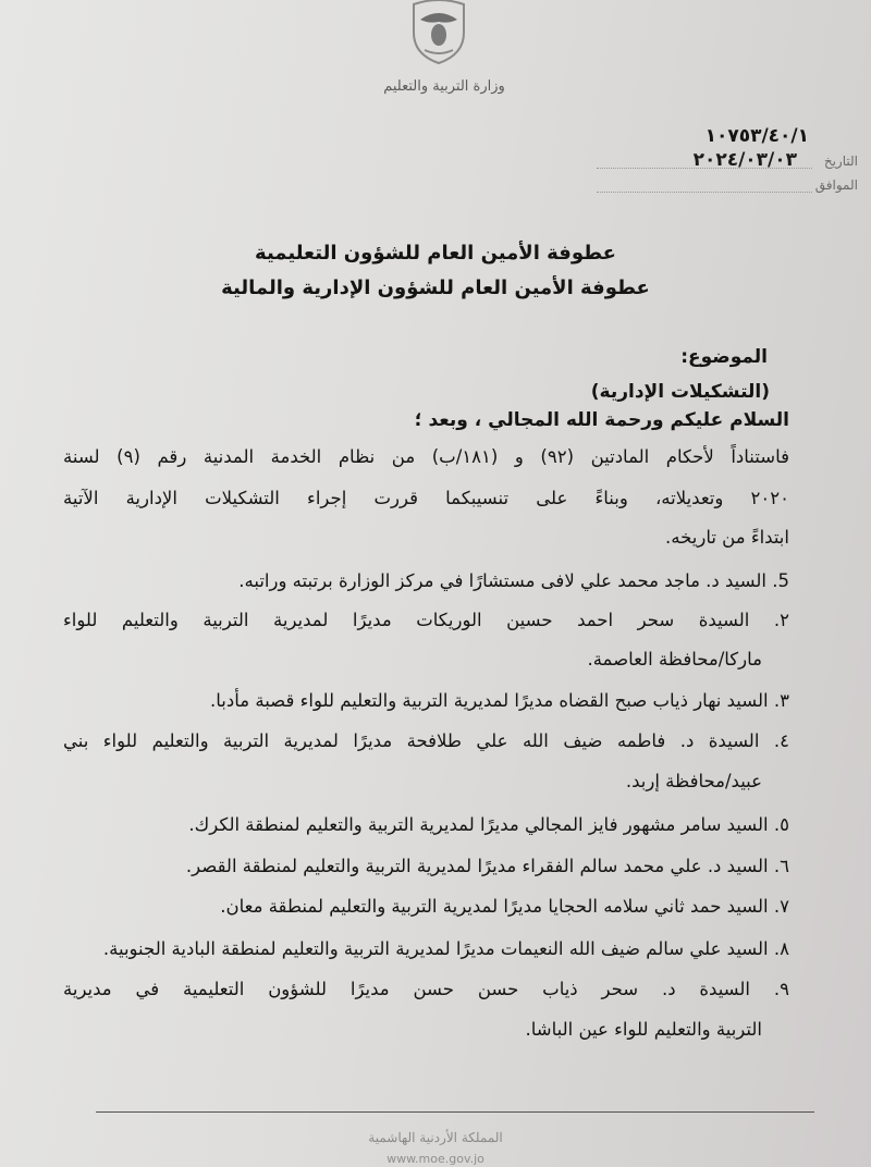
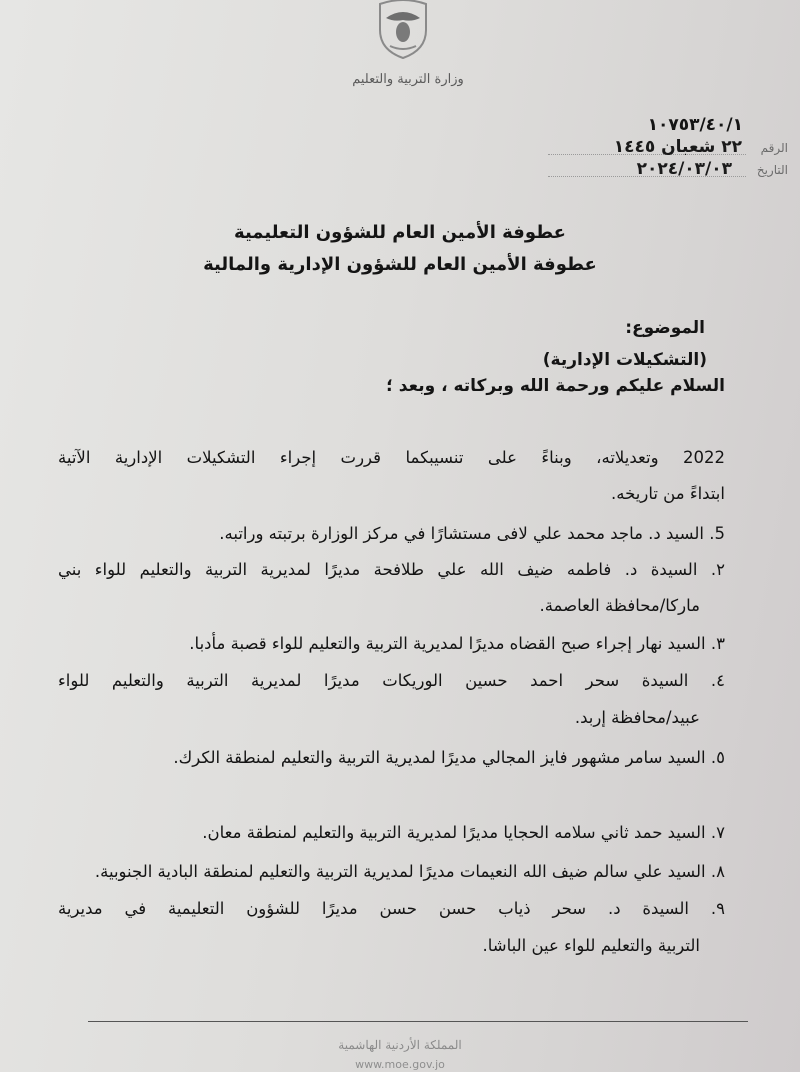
  وزارة التربية والتعليم
  ١٠٧٥٣/٤٠/١
+ الرقم
+ ٢٢ شعبان ١٤٤٥
  التاريخ
  ٢٠٢٤/٠٣/٠٣
- الموافق
  عطوفة الأمين العام للشؤون التعليمية
  عطوفة الأمين العام للشؤون الإدارية والمالية
  الموضوع:
  (التشكيلات الإدارية)
- السلام عليكم ورحمة الله المجالي ، وبعد ؛
+ السلام عليكم ورحمة الله وبركاته ، وبعد ؛
- فاستناداً لأحكام المادتين (٩٢) و (١٨١/ب) من نظام الخدمة المدنية رقم (٩) لسنة
- ٢٠٢٠ وتعديلاته، وبناءً على تنسيبكما قررت إجراء التشكيلات الإدارية الآتية
+ 2022 وتعديلاته، وبناءً على تنسيبكما قررت إجراء التشكيلات الإدارية الآتية
  ابتداءً من تاريخه.
  5. السيد د. ماجد محمد علي لافى مستشارًا في مركز الوزارة برتبته وراتبه.
- ٢. السيدة سحر احمد حسين الوريكات مديرًا لمديرية التربية والتعليم للواء
+ ٢. السيدة د. فاطمه ضيف الله علي طلافحة مديرًا لمديرية التربية والتعليم للواء بني
  ماركا/محافظة العاصمة.
- ٣. السيد نهار ذياب صبح القضاه مديرًا لمديرية التربية والتعليم للواء قصبة مأدبا.
+ ٣. السيد نهار إجراء صبح القضاه مديرًا لمديرية التربية والتعليم للواء قصبة مأدبا.
- ٤. السيدة د. فاطمه ضيف الله علي طلافحة مديرًا لمديرية التربية والتعليم للواء بني
+ ٤. السيدة سحر احمد حسين الوريكات مديرًا لمديرية التربية والتعليم للواء
  عبيد/محافظة إربد.
  ٥. السيد سامر مشهور فايز المجالي مديرًا لمديرية التربية والتعليم لمنطقة الكرك.
- ٦. السيد د. علي محمد سالم الفقراء مديرًا لمديرية التربية والتعليم لمنطقة القصر.
  ٧. السيد حمد ثاني سلامه الحجايا مديرًا لمديرية التربية والتعليم لمنطقة معان.
  ٨. السيد علي سالم ضيف الله النعيمات مديرًا لمديرية التربية والتعليم لمنطقة البادية الجنوبية.
  ٩. السيدة د. سحر ذياب حسن حسن مديرًا للشؤون التعليمية في مديرية
  التربية والتعليم للواء عين الباشا.
  المملكة الأردنية الهاشمية
  www.moe.gov.jo
